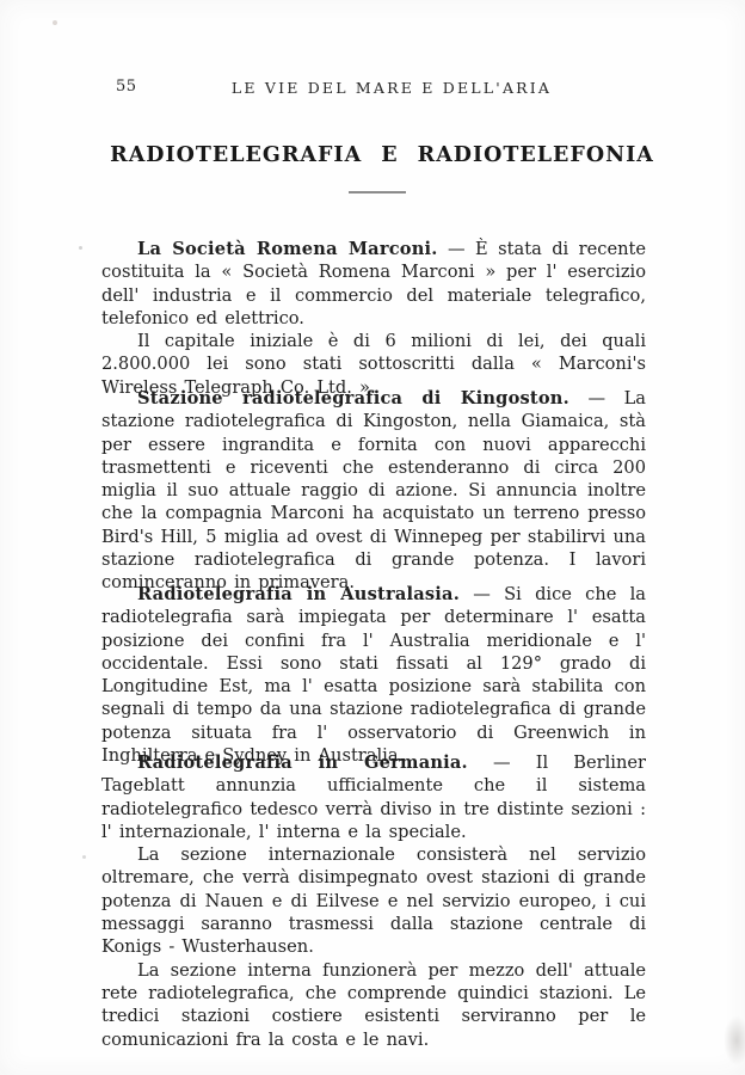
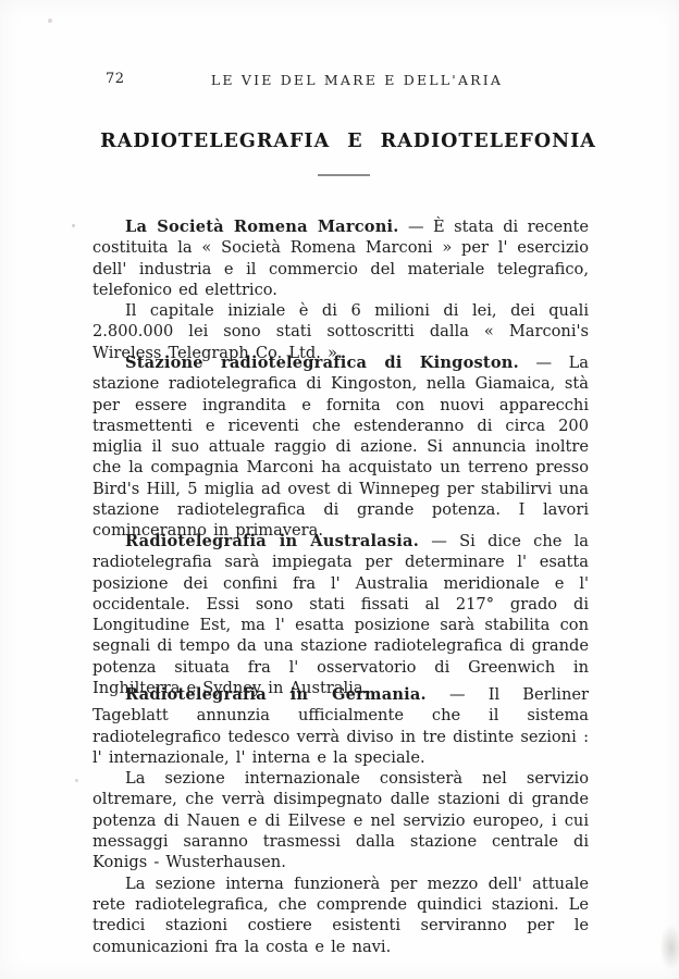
- 55
+ 72
  LE VIE DEL MARE E DELL'ARIA
  RADIOTELEGRAFIA E RADIOTELEFONIA
  La Società Romena Marconi. — È stata di recente costituita la « Società Romena Marconi » per l' esercizio dell' industria e il commercio del materiale telegrafico, telefonico ed elettrico.
  Il capitale iniziale è di 6 milioni di lei, dei quali 2.800.000 lei sono stati sottoscritti dalla « Marconi's Wireless Telegraph Co. Ltd. ».
  Stazione radiotelegrafica di Kingoston. — La stazione radiotelegrafica di Kingoston, nella Giamaica, stà per essere ingrandita e fornita con nuovi apparecchi trasmettenti e riceventi che estenderanno di circa 200 miglia il suo attuale raggio di azione. Si annuncia inoltre che la compagnia Marconi ha acquistato un terreno presso Bird's Hill, 5 miglia ad ovest di Winnepeg per stabilirvi una stazione radiotelegrafica di grande potenza. I lavori cominceranno in primavera.
- Radiotelegrafia in Australasia. — Si dice che la radiotelegrafia sarà impiegata per determinare l' esatta posizione dei confini fra l' Australia meridionale e l' occidentale. Essi sono stati fissati al 129° grado di Longitudine Est, ma l' esatta posizione sarà stabilita con segnali di tempo da una stazione radiotelegrafica di grande potenza situata fra l' osservatorio di Greenwich in Inghilterra e Sydney in Australia.
+ Radiotelegrafia in Australasia. — Si dice che la radiotelegrafia sarà impiegata per determinare l' esatta posizione dei confini fra l' Australia meridionale e l' occidentale. Essi sono stati fissati al 217° grado di Longitudine Est, ma l' esatta posizione sarà stabilita con segnali di tempo da una stazione radiotelegrafica di grande potenza situata fra l' osservatorio di Greenwich in Inghilterra e Sydney in Australia.
  Radiotelegrafia in Germania. — Il Berliner Tageblatt annunzia ufficialmente che il sistema radiotelegrafico tedesco verrà diviso in tre distinte sezioni : l' internazionale, l' interna e la speciale.
- La sezione internazionale consisterà nel servizio oltremare, che verrà disimpegnato ovest stazioni di grande potenza di Nauen e di Eilvese e nel servizio europeo, i cui messaggi saranno trasmessi dalla stazione centrale di Konigs - Wusterhausen.
+ La sezione internazionale consisterà nel servizio oltremare, che verrà disimpegnato dalle stazioni di grande potenza di Nauen e di Eilvese e nel servizio europeo, i cui messaggi saranno trasmessi dalla stazione centrale di Konigs - Wusterhausen.
  La sezione interna funzionerà per mezzo dell' attuale rete radiotelegrafica, che comprende quindici stazioni. Le tredici stazioni costiere esistenti serviranno per le comunicazioni fra la costa e le navi.
